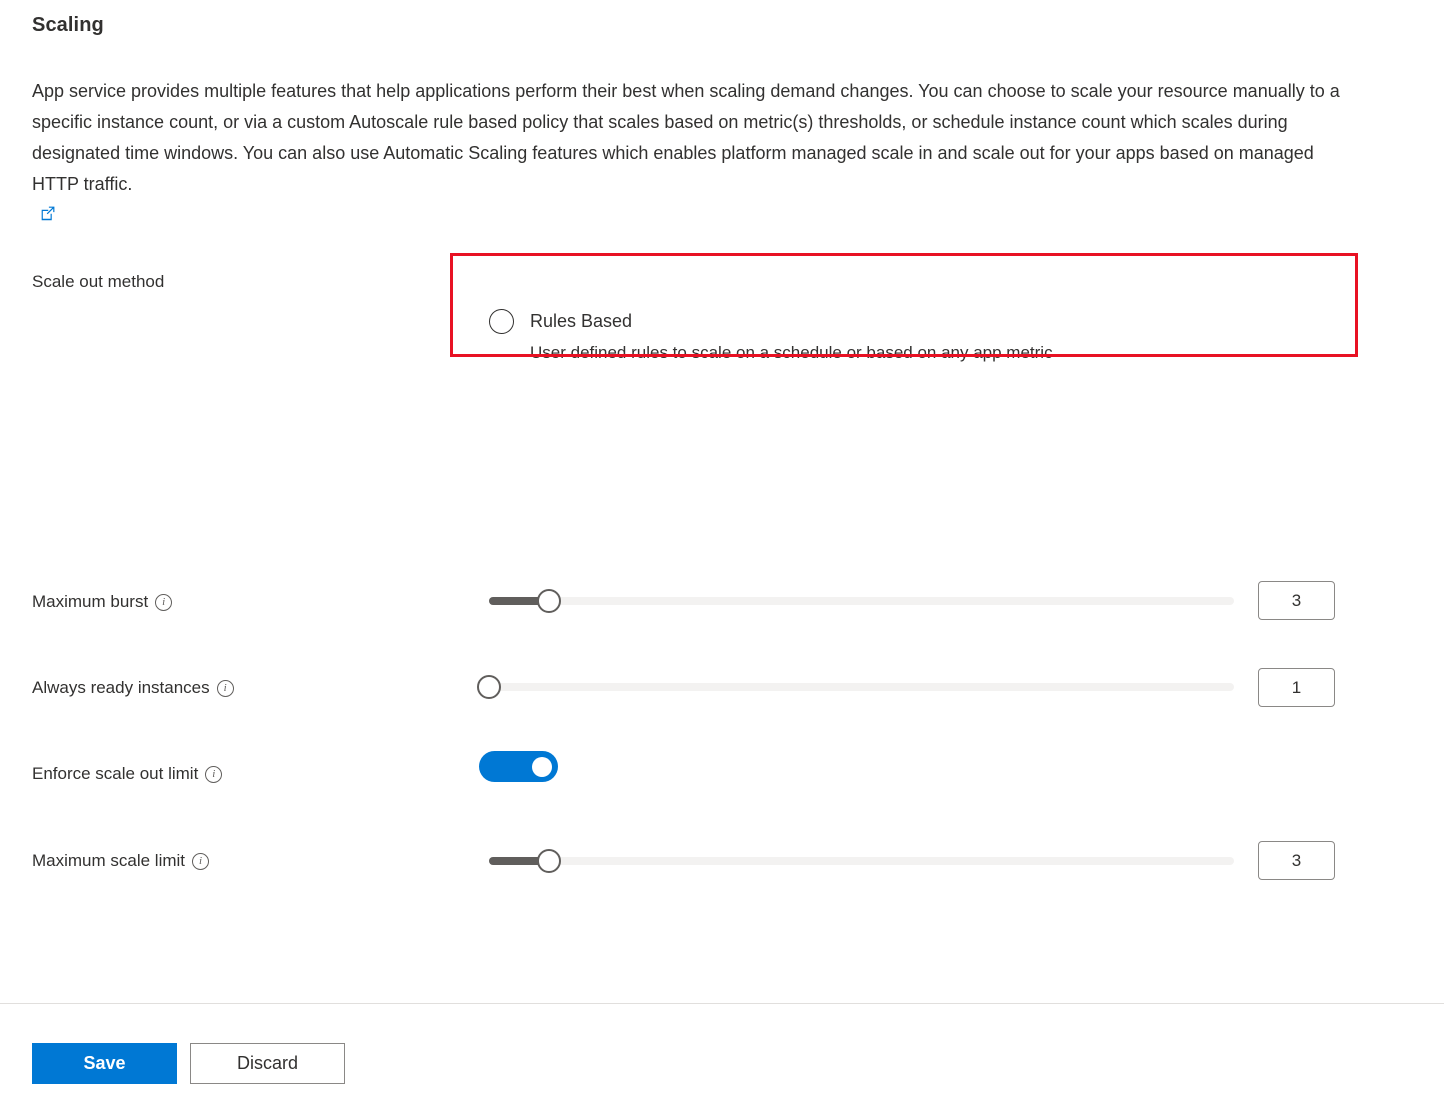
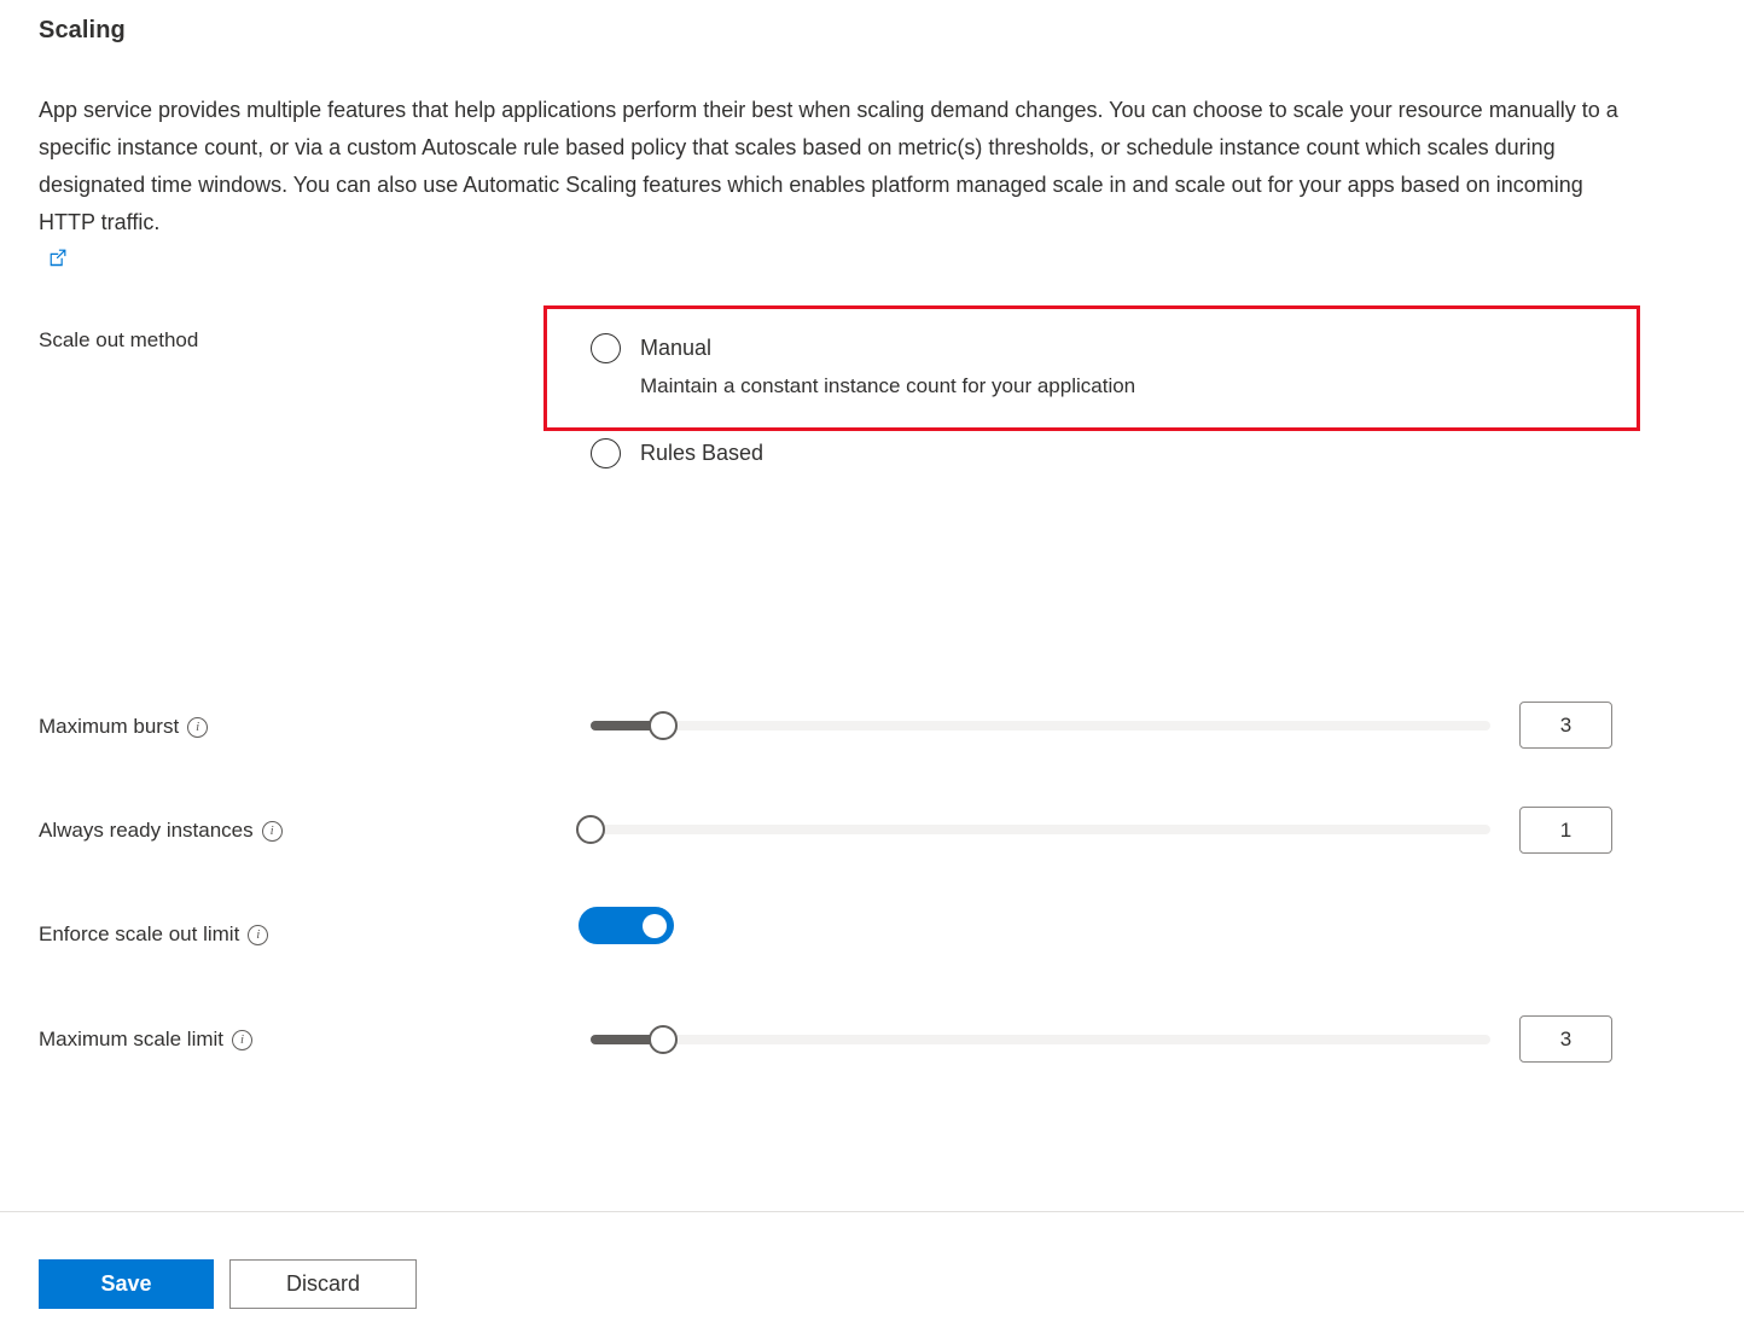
  Scaling
- App service provides multiple features that help applications perform their best when scaling demand changes. You can choose to scale your resource manually to a specific instance count, or via a custom Autoscale rule based policy that scales based on metric(s) thresholds, or schedule instance count which scales during designated time windows. You can also use Automatic Scaling features which enables platform managed scale in and scale out for your apps based on managed HTTP traffic.
+ App service provides multiple features that help applications perform their best when scaling demand changes. You can choose to scale your resource manually to a specific instance count, or via a custom Autoscale rule based policy that scales based on metric(s) thresholds, or schedule instance count which scales during designated time windows. You can also use Automatic Scaling features which enables platform managed scale in and scale out for your apps based on incoming HTTP traffic.
  Scale out method
+ Manual
+ Maintain a constant instance count for your application
  Rules Based
- User defined rules to scale on a schedule or based on any app metric
  Maximum burst
  i
  3
  Always ready instances
  i
  1
  Enforce scale out limit
  i
  Maximum scale limit
  i
  3
  Save
  Discard
